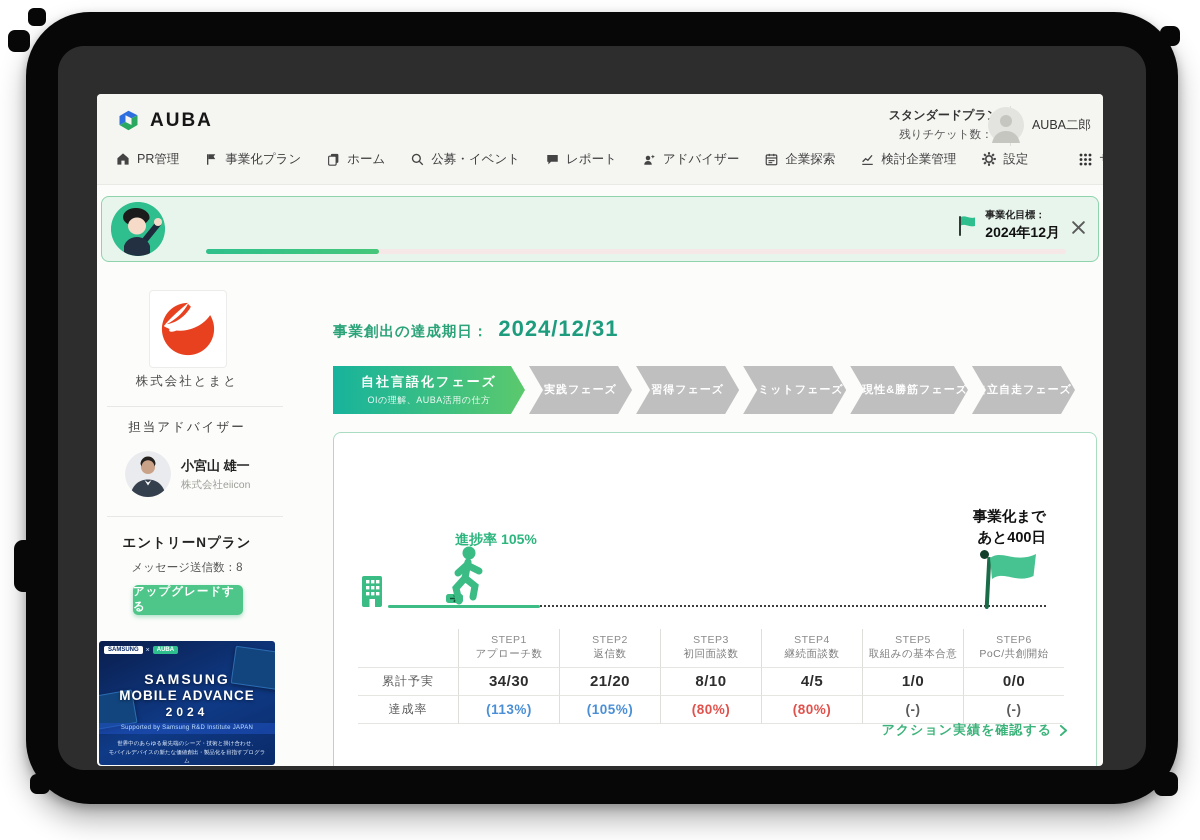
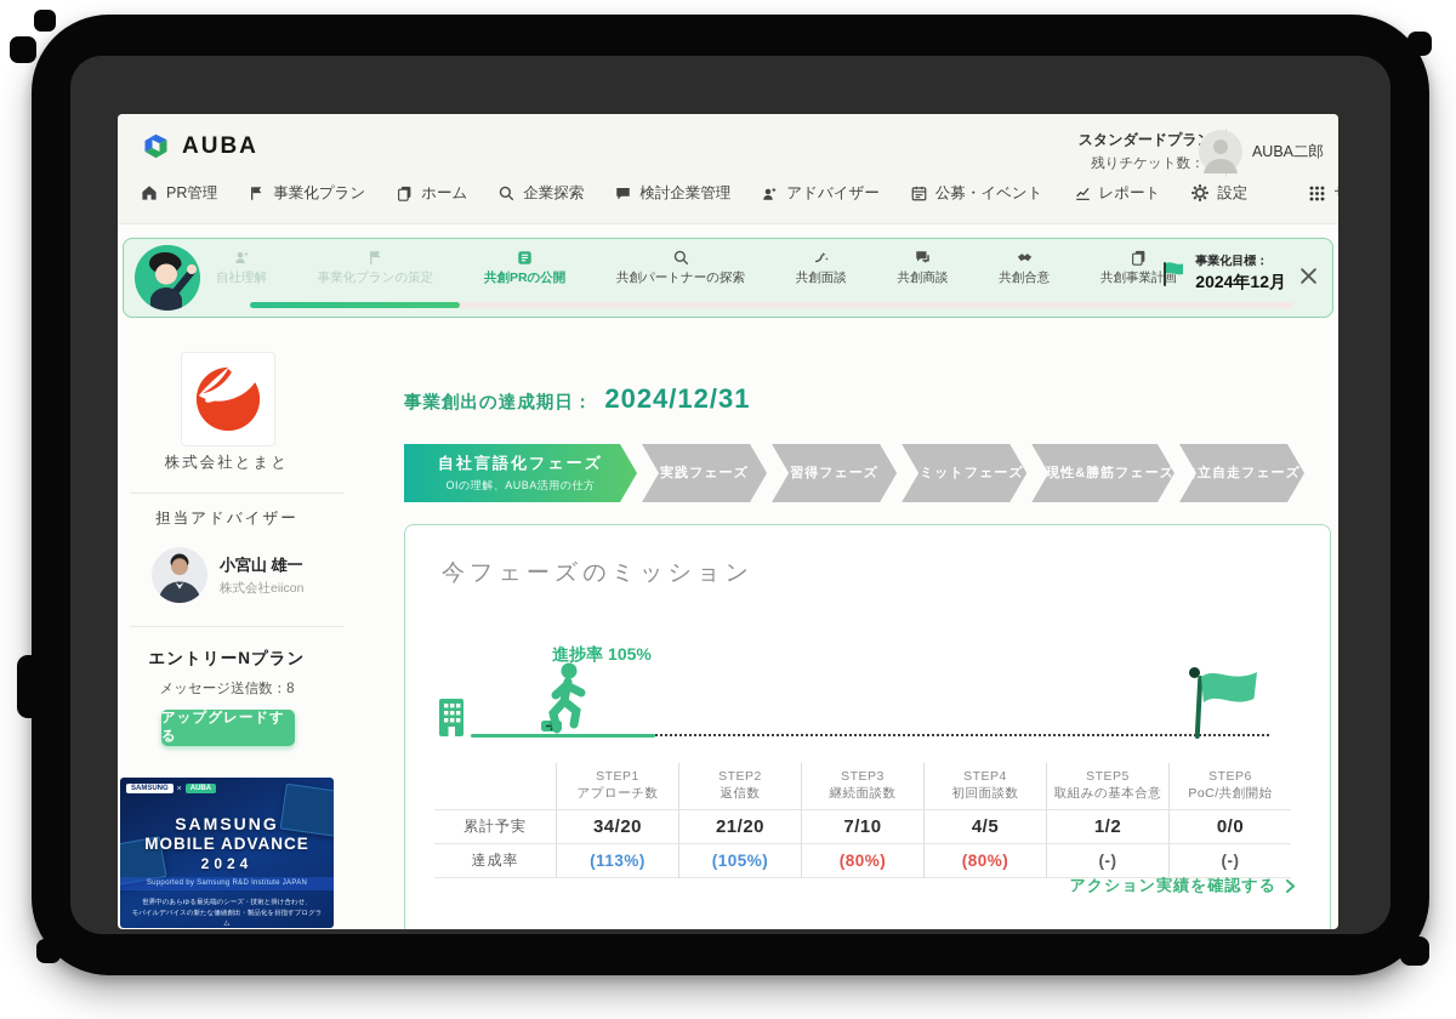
  AUBA
  スタンダードプラ
  残りチケット数：
  AUBA二郎
  PR管理
  事業化プラン
  ホーム
- 公募・イベント
+ 企業探索
- レポート
+ 検討企業管理
  アドバイザー
- 企業探索
+ 公募・イベント
- 検討企業管理
+ レポート
  設定
+ 自社理解
+ 事業化プランの策定
+ 共創PRの公開
+ 共創パートナーの探索
+ 共創面談
+ 共創商談
+ 共創合意
+ 共創事業計画
  事業化目標：
  2024年12月
  株式会社とまと
  担当アドバイザー
  小宮山 雄一
  株式会社eiicon
  エントリーNプラン
  メッセージ送信数：8
  アップグレードする
  SAMSUNG
  MOBILE ADVANCE
  2024
  事業創出の達成期日：
  2024/12/31
  自社言語化フェーズ
  OIの理解、AUBA活用の仕方
  実践フェーズ
  習得フェーズ
  ミットフェーズ
  現性&勝筋フェーズ
  立自走フェーズ
+ 今フェーズのミッション
  進捗率 105%
- 事業化まで
- あと400日
  STEP1
  アプローチ数
  STEP2
  返信数
  STEP3
- 初回面談数
+ 継続面談数
  STEP4
- 継続面談数
+ 初回面談数
  STEP5
  取組みの基本合意
  STEP6
  PoC/共創開始
  累計予実
- 34/30
+ 34/20
  21/20
- 8/10
+ 7/10
  4/5
- 1/0
+ 1/2
  0/0
  達成率
  (113%)
  (105%)
  (80%)
  (80%)
  (-)
  (-)
  アクション実績を確認する
